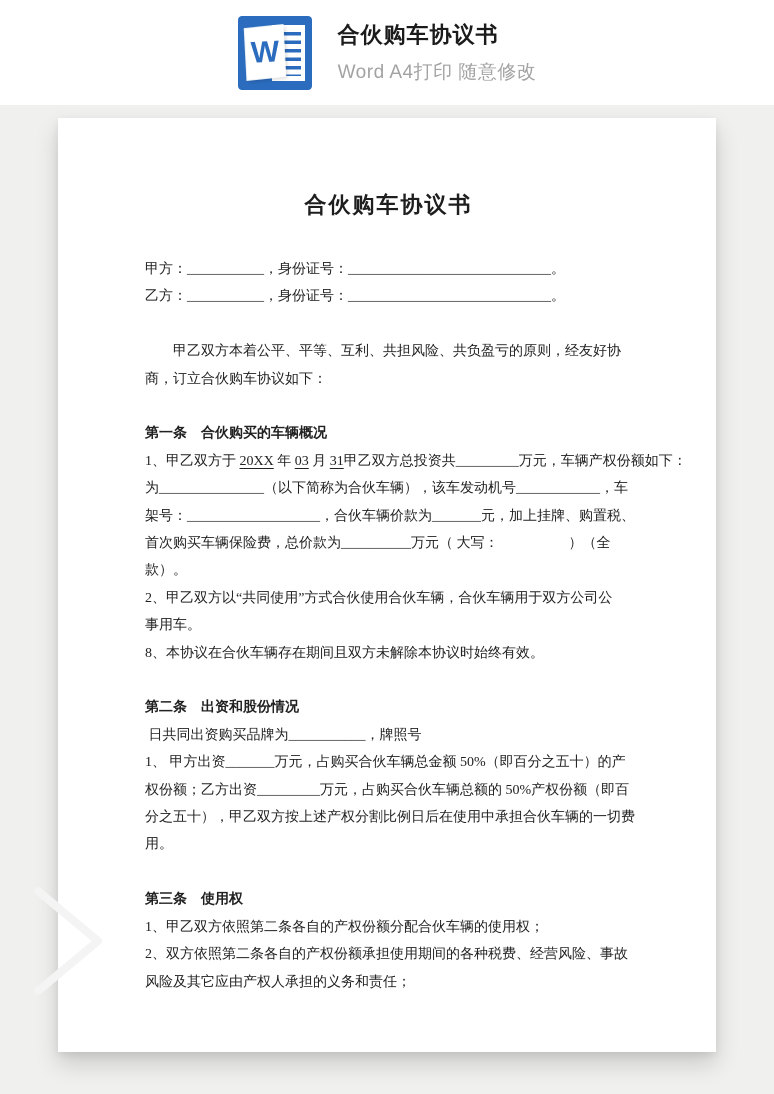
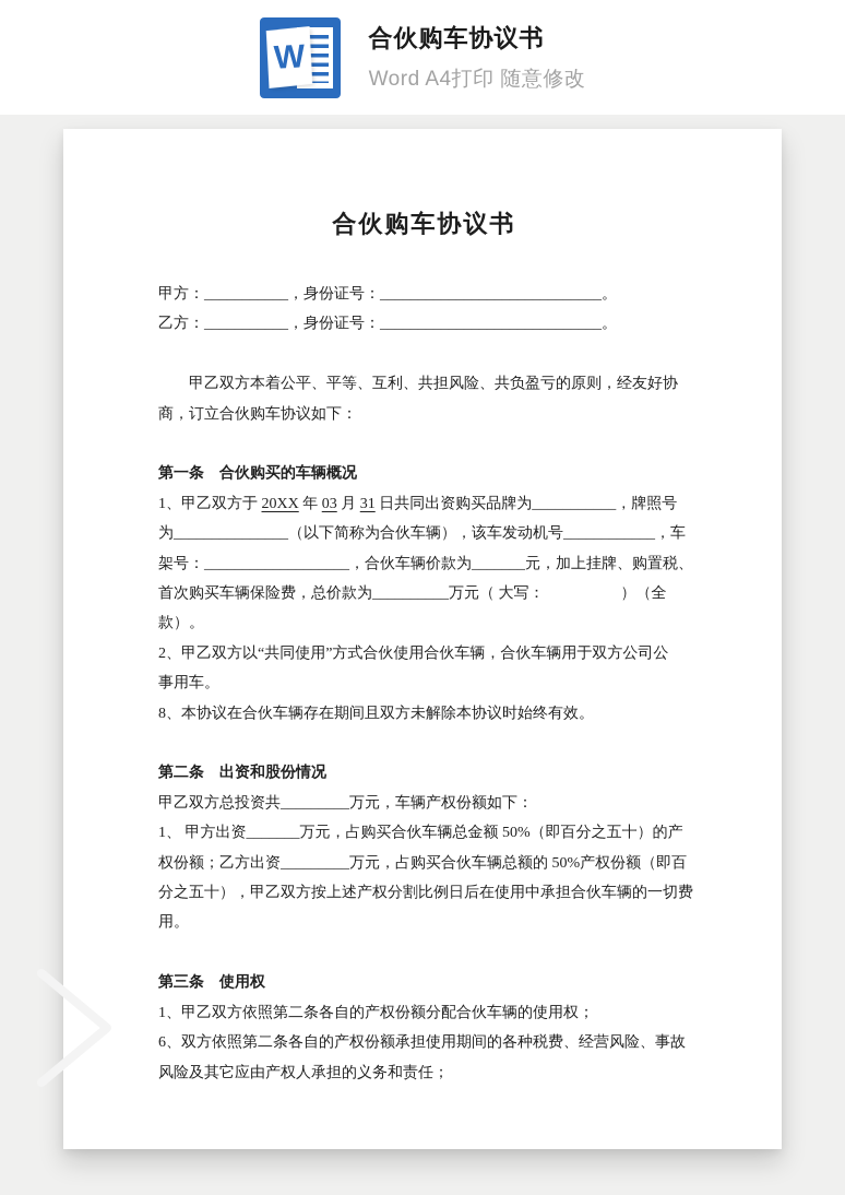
  合伙购车协议书
  Word A4打印 随意修改
  合伙购车协议书
  甲方：___________，身份证号：_____________________________。
  乙方：___________，身份证号：_____________________________。
  甲乙双方本着公平、平等、互利、共担风险、共负盈亏的原则，经友好协
  商，订立合伙购车协议如下：
  第一条 合伙购买的车辆概况
- 1、甲乙双方于 20XX 年 03 月 31甲乙双方总投资共_________万元，车辆产权份额如下：
+ 1、甲乙双方于 20XX 年 03 月 31 日共同出资购买品牌为___________，牌照号
  为_______________（以下简称为合伙车辆），该车发动机号____________，车
  架号：___________________，合伙车辆价款为_______元，加上挂牌、购置税、
  首次购买车辆保险费，总价款为__________万元（ 大写： ）（全
  款）。
  2、甲乙双方以“共同使用”方式合伙使用合伙车辆，合伙车辆用于双方公司公
  事用车。
  8、本协议在合伙车辆存在期间且双方未解除本协议时始终有效。
  第二条 出资和股份情况
- 日共同出资购买品牌为___________，牌照号
+ 甲乙双方总投资共_________万元，车辆产权份额如下：
  1、 甲方出资_______万元，占购买合伙车辆总金额 50%（即百分之五十）的产
  权份额；乙方出资_________万元，占购买合伙车辆总额的 50%产权份额（即百
  分之五十），甲乙双方按上述产权分割比例日后在使用中承担合伙车辆的一切费
  用。
  第三条 使用权
  1、甲乙双方依照第二条各自的产权份额分配合伙车辆的使用权；
- 2、双方依照第二条各自的产权份额承担使用期间的各种税费、经营风险、事故
+ 6、双方依照第二条各自的产权份额承担使用期间的各种税费、经营风险、事故
  风险及其它应由产权人承担的义务和责任；
